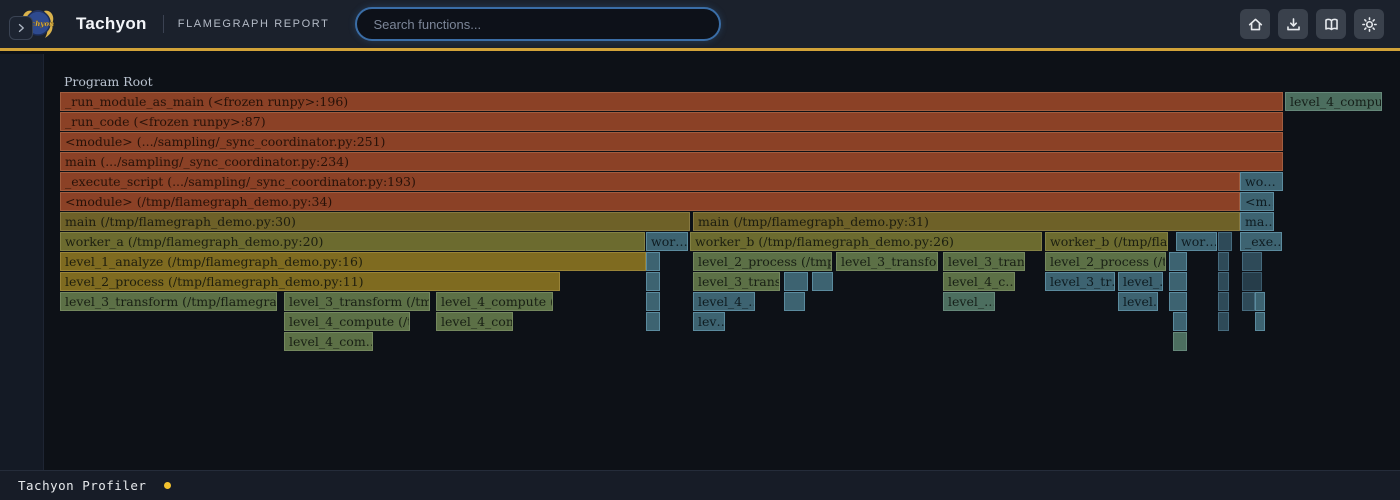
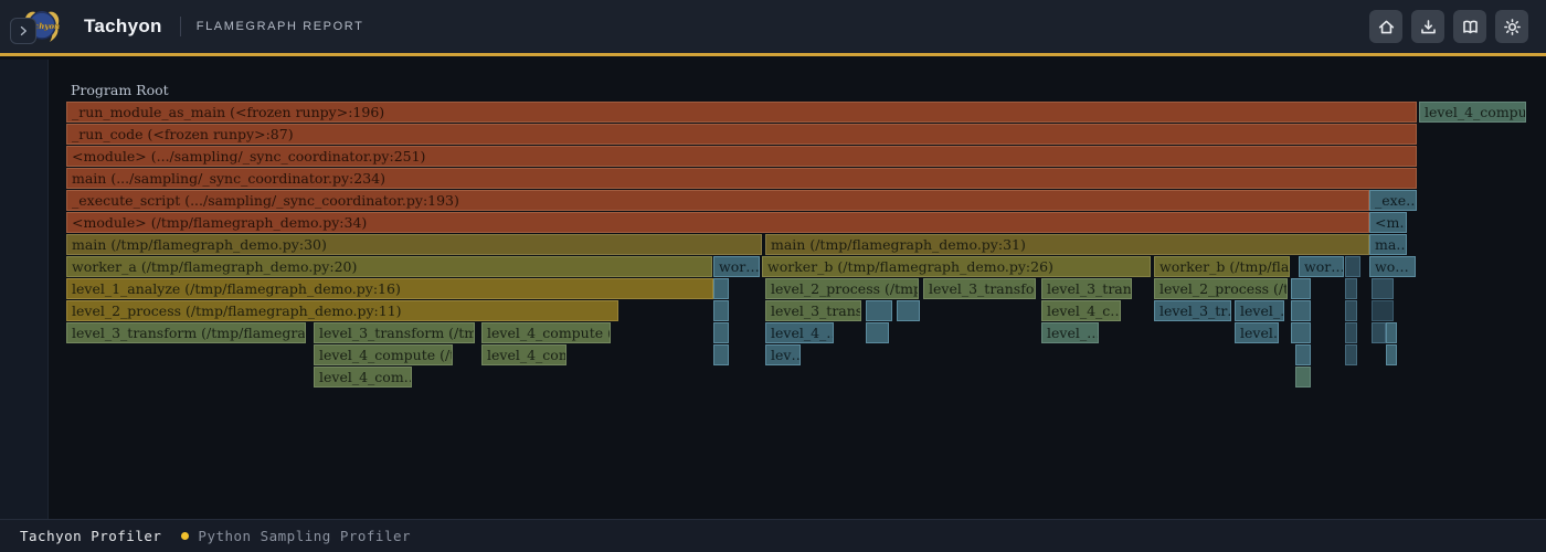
  chyon
  Tachyon
  FLAMEGRAPH REPORT
- Search functions...
  Program Root
  _run_module_as_main (<frozen runpy>:196)
  level_4_compu
  _run_code (<frozen runpy>:87)
  <module> (.../sampling/_sync_coordinator.py:251)
  main (.../sampling/_sync_coordinator.py:234)
  _execute_script (.../sampling/_sync_coordinator.py:193)
- wo…
+ _exe…
  <module> (/tmp/flamegraph_demo.py:34)
  <m…
  main (/tmp/flamegraph_demo.py:30)
  main (/tmp/flamegraph_demo.py:31)
  ma…
  worker_a (/tmp/flamegraph_demo.py:20)
  wor…
  worker_b (/tmp/flamegraph_demo.py:26)
  worker_b (/tmp/fla
  wor…
- _exe…
+ wo…
  level_1_analyze (/tmp/flamegraph_demo.py:16)
  level_2_process (/tmp
  level_3_transfo
  level_3_tran
  level_2_process (/t
  level_2_process (/tmp/flamegraph_demo.py:11)
  level_3_trans
  level_4_c…
  level_3_tr
  level_
  level_3_transform (/tmp/flamegra
  level_3_transform (/tm
  level_4_compute (
  level_4_…
  level_…
  level
  level_4_compute (/t
  level_4_com
  lev…
  level_4_com…
  Tachyon Profiler
+ Python Sampling Profiler
